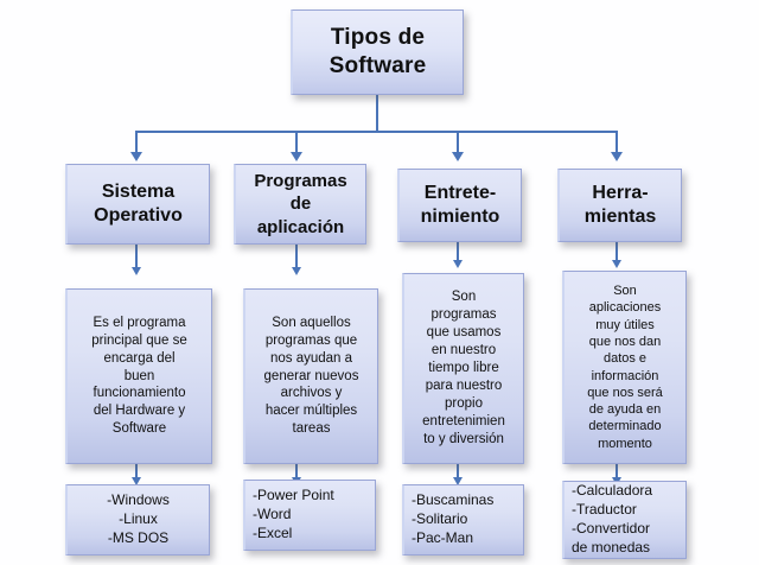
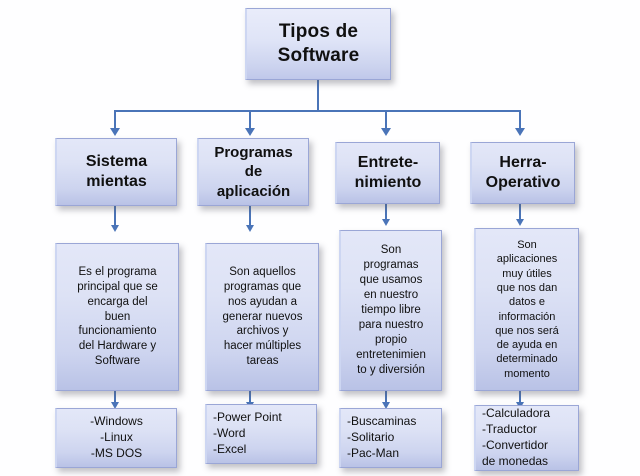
  Tipos de
  Software
  Sistema
- Operativo
+ mientas
  Programas
  de
  aplicación
  Entrete-
  nimiento
  Herra-
- mientas
+ Operativo
  Es el programa
  principal que se
  encarga del
  buen
  funcionamiento
  del Hardware y
  Software
  Son aquellos
  programas que
  nos ayudan a
  generar nuevos
  archivos y
  hacer múltiples
  tareas
  Son
  programas
  que usamos
  en nuestro
  tiempo libre
  para nuestro
  propio
  entretenimien
  to y diversión
  Son
  aplicaciones
  muy útiles
  que nos dan
  datos e
  información
  que nos será
  de ayuda en
  determinado
  momento
  -Windows
  -Linux
  -MS DOS
  -Power Point
  -Word
  -Excel
  -Buscaminas
  -Solitario
  -Pac-Man
  -Calculadora
  -Traductor
  -Convertidor
  de monedas
